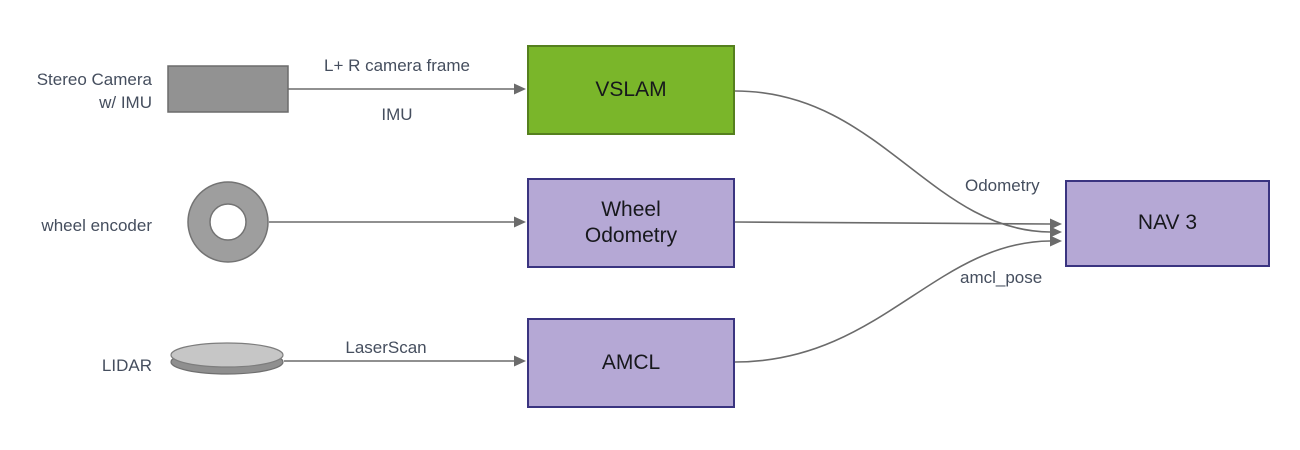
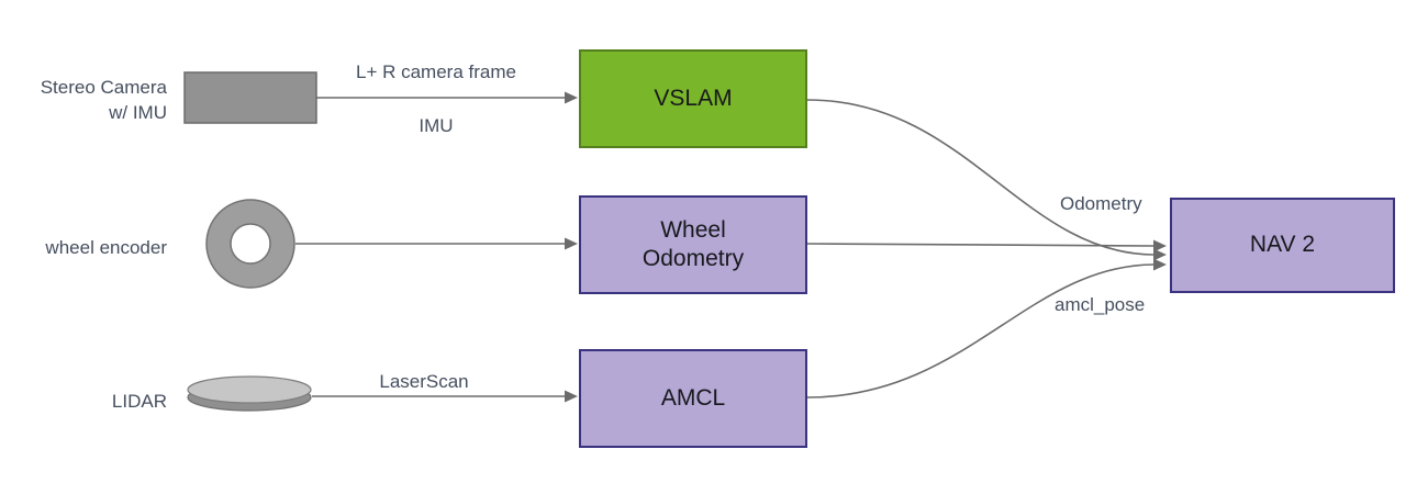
  VSLAM
  Wheel
  Odometry
  AMCL
- NAV 3
+ NAV 2
  Stereo Camera
  w/ IMU
  wheel encoder
  LIDAR
  L+ R camera frame
  IMU
  LaserScan
  Odometry
  amcl_pose
